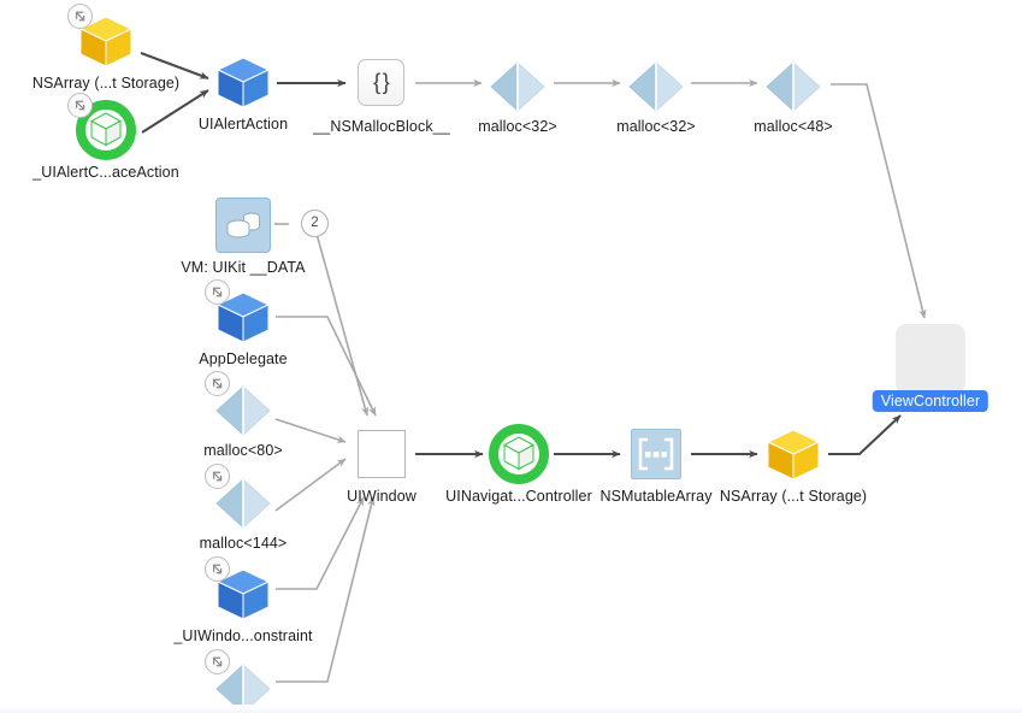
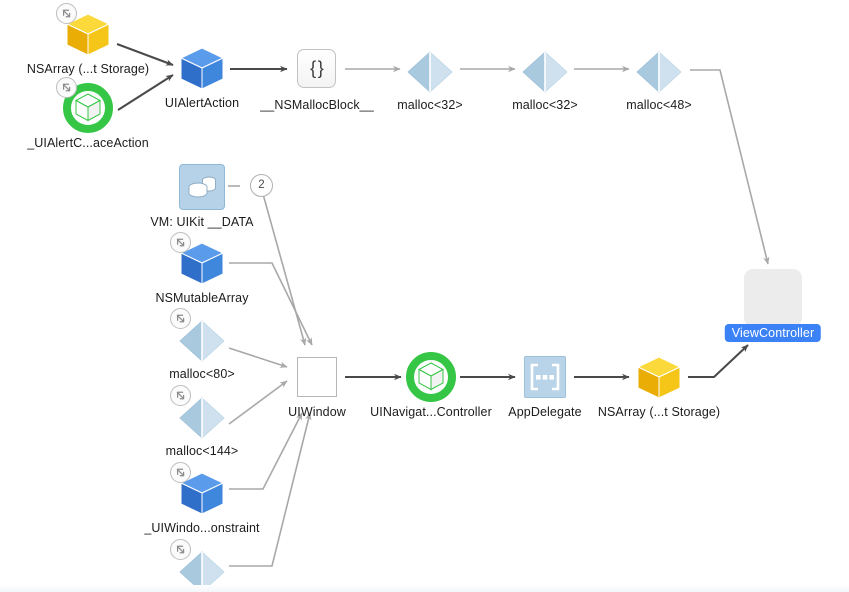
  NSArray (...t Storage)
  _UIAlertC...aceAction
  UIAlertAction
  { }
  __NSMallocBlock__
  malloc<32>
  malloc<32>
  malloc<48>
  VM: UIKit __DATA
- AppDelegate
+ NSMutableArray
  malloc<80>
  malloc<144>
  _UIWindo...onstraint
  UIWindow
  UINavigat...Controller
- NSMutableArray
+ AppDelegate
  NSArray (...t Storage)
  ViewController
  2
